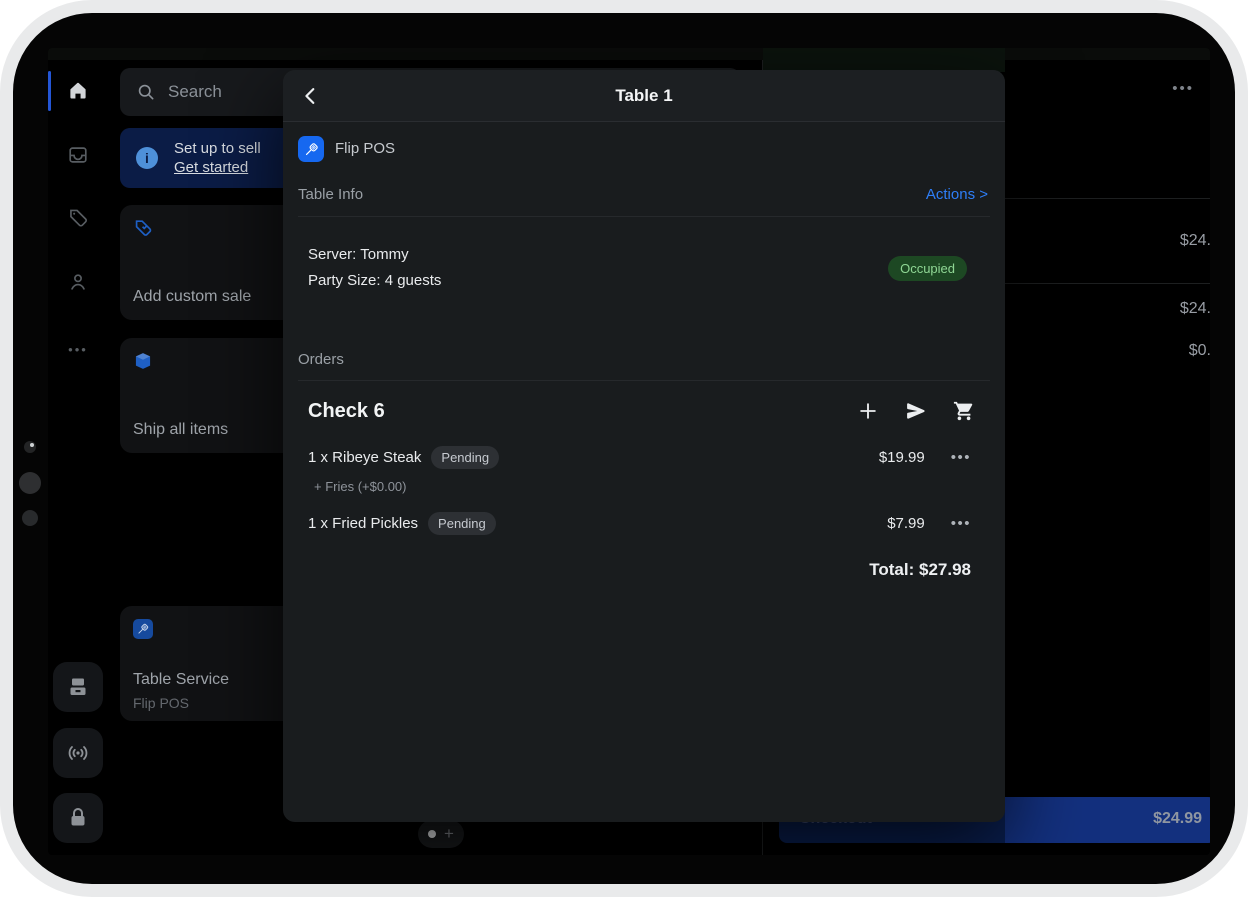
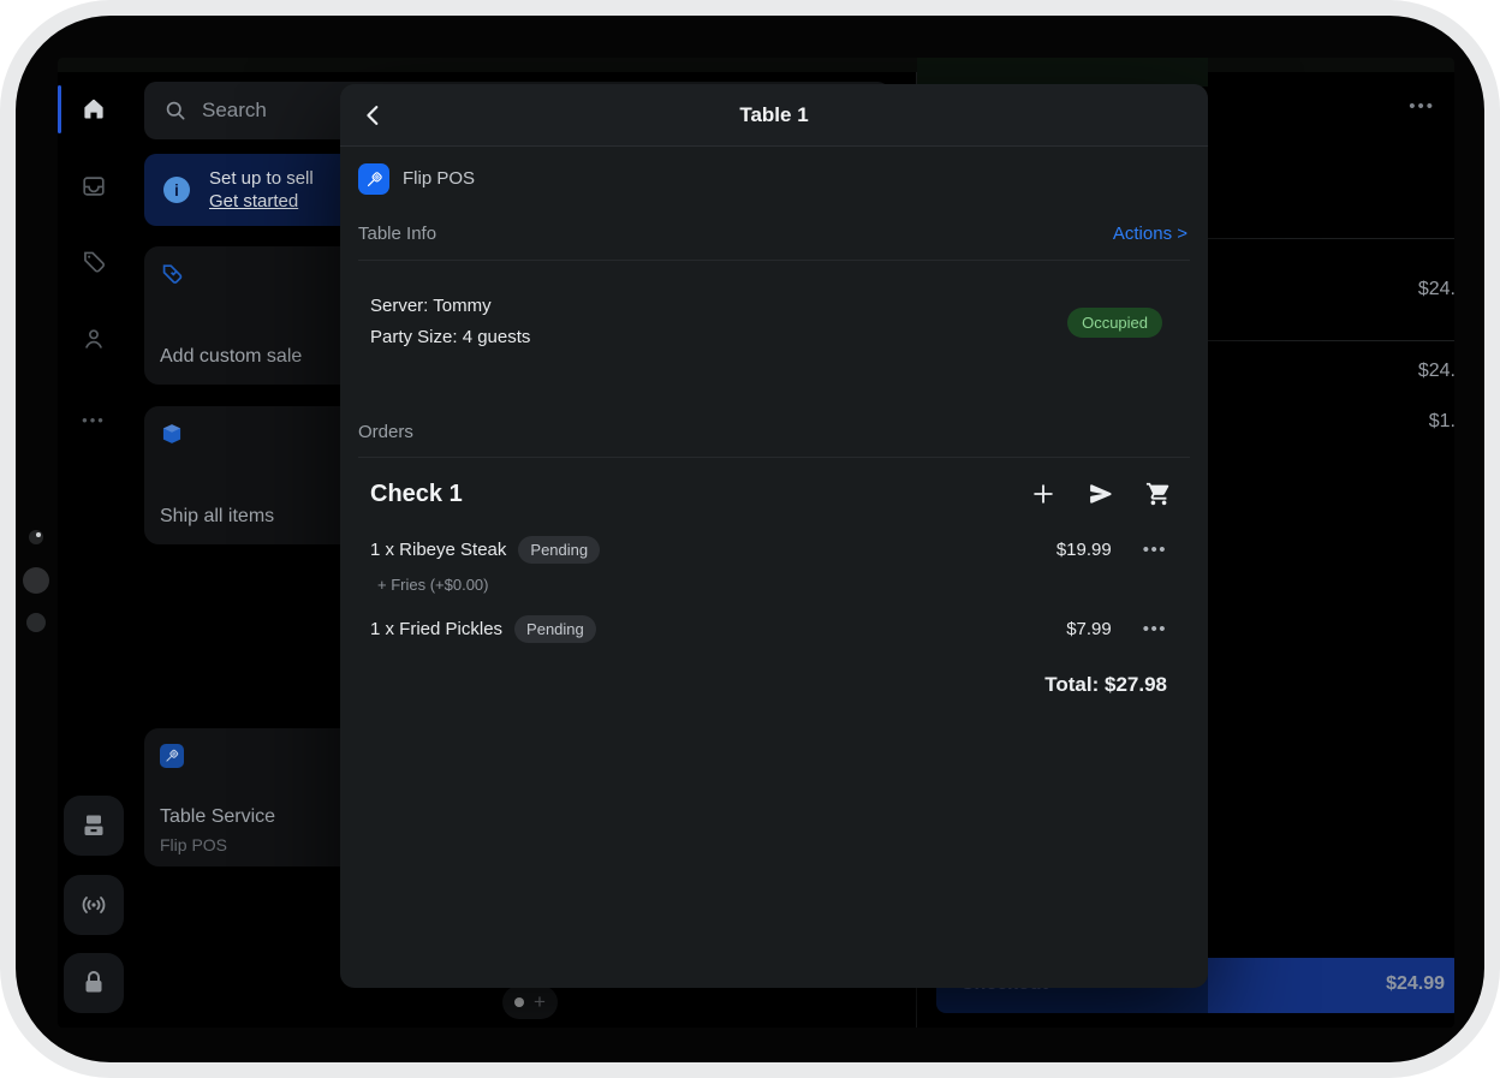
  •••
  Search
  i
  Set up to sell
  Get started
  Add custom sale
  Ship all items
  Table Service
  Flip POS
  •••
  $24.
  $24.
- $0.
+ $1.
  $24.99
  +
  Table 1
  Flip POS
  Table Info
  Actions >
  Server: Tommy
  Party Size: 4 guests
  Occupied
  Orders
- Check 6
+ Check 1
  1 x Ribeye Steak
  Pending
  $19.99
  •••
  + Fries (+$0.00)
  1 x Fried Pickles
  Pending
  $7.99
  •••
  Total: $27.98
